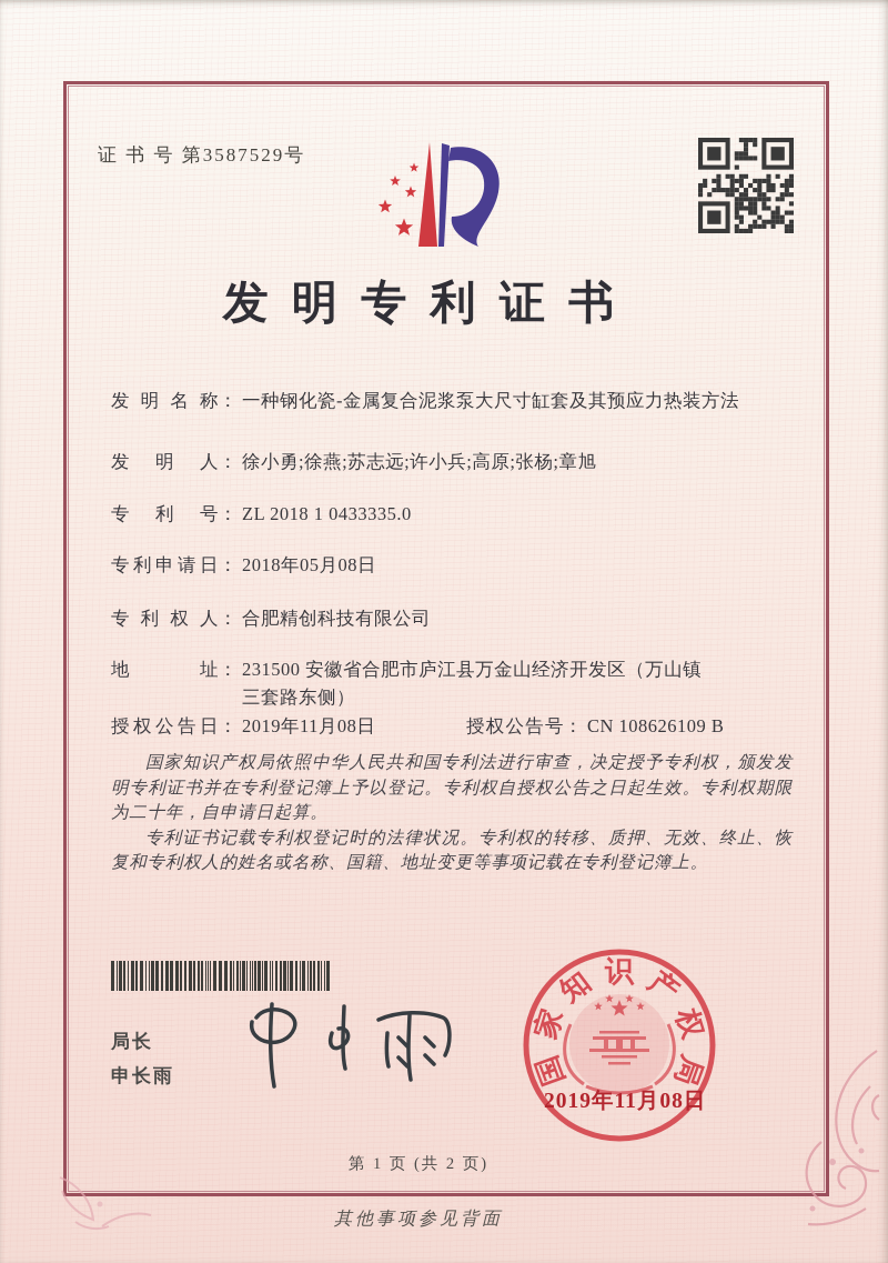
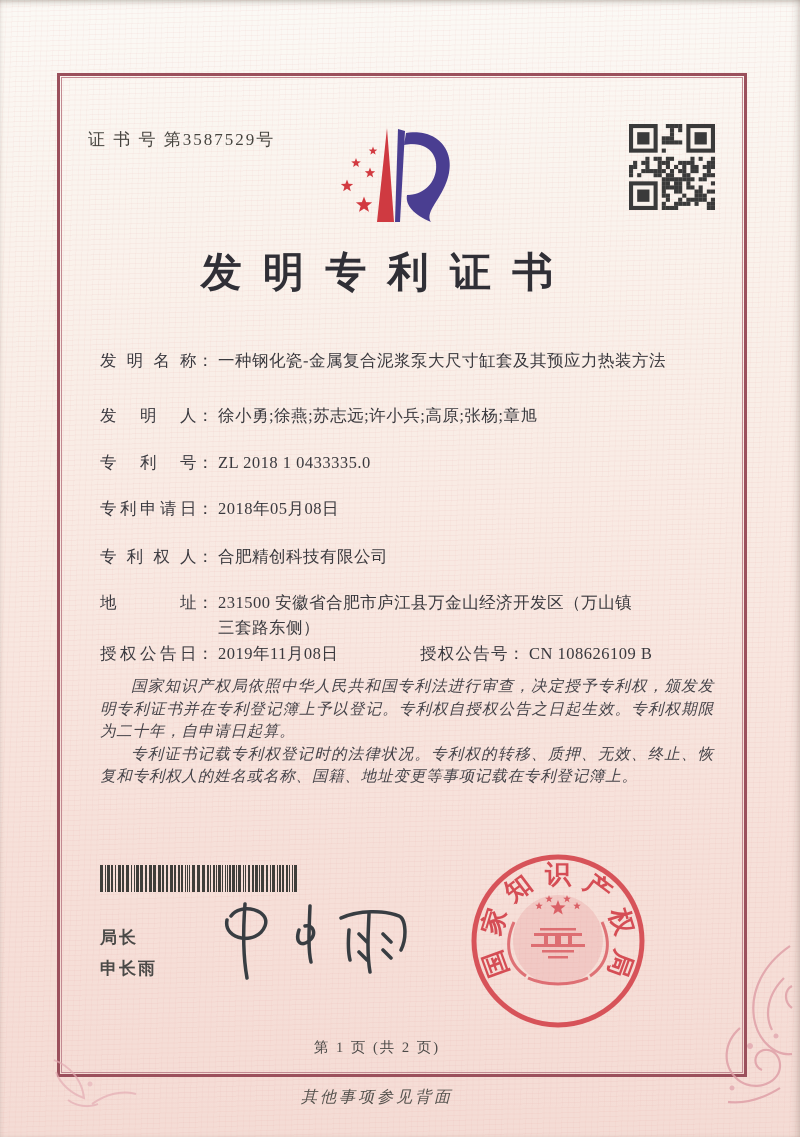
- 2019年11月08日
